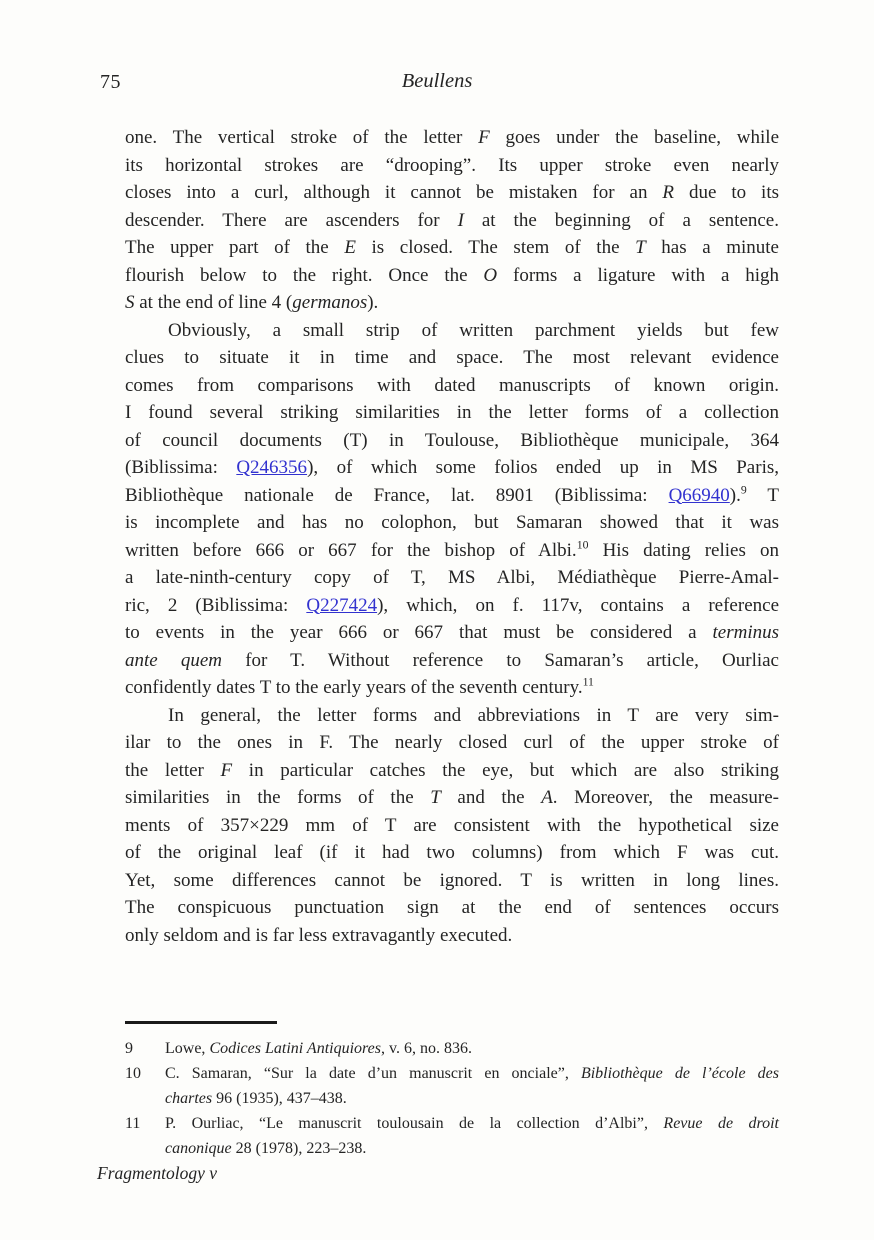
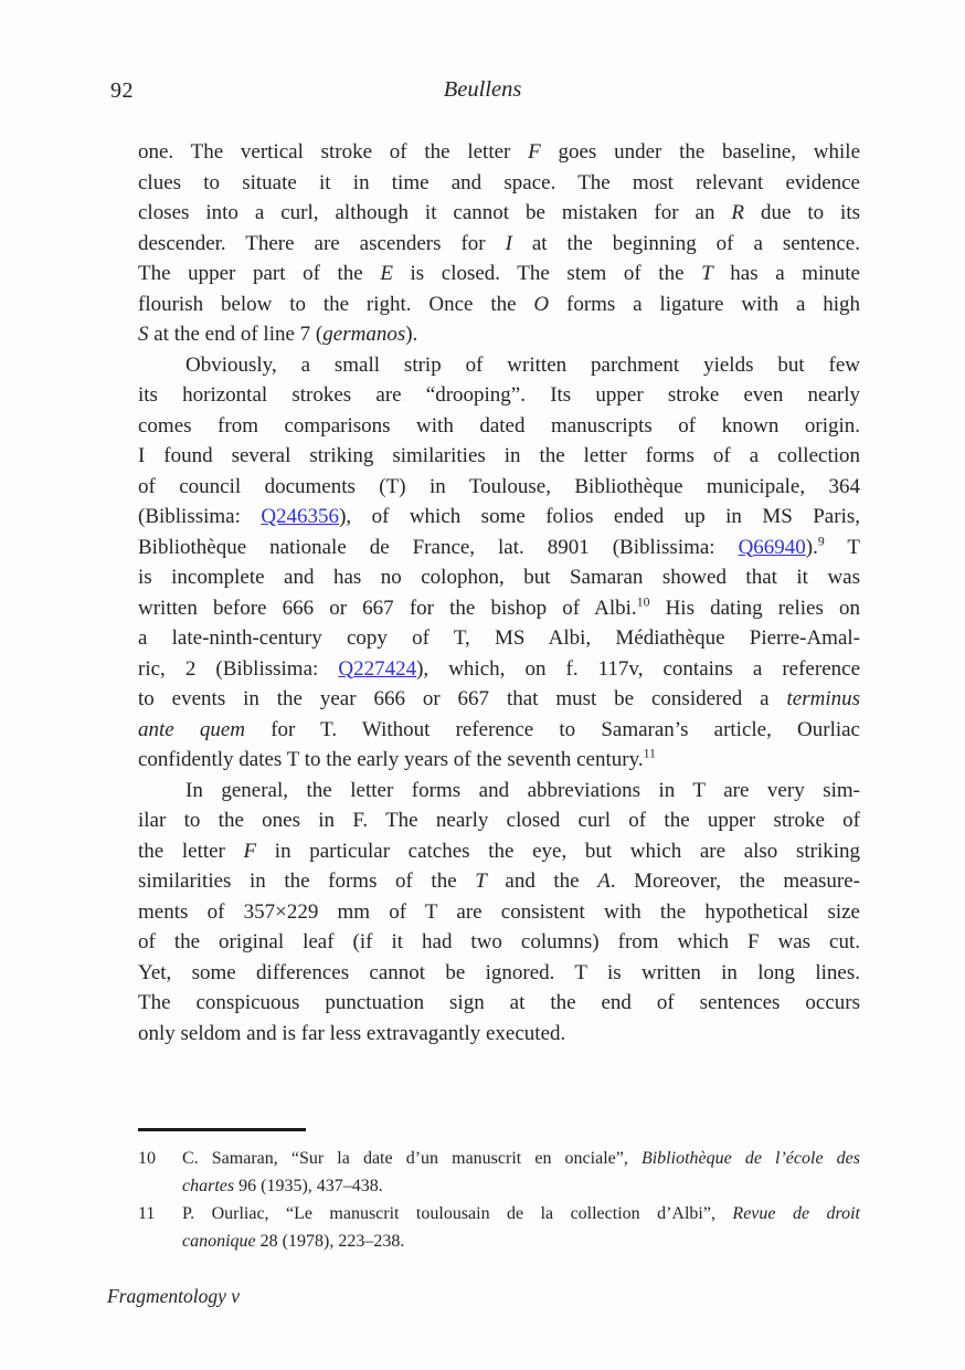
- 75
+ 92
  Beullens
  one. The vertical stroke of the letter F goes under the baseline, while
- its horizontal strokes are “drooping”. Its upper stroke even nearly
+ clues to situate it in time and space. The most relevant evidence
  closes into a curl, although it cannot be mistaken for an R due to its
  descender. There are ascenders for I at the beginning of a sentence.
  The upper part of the E is closed. The stem of the T has a minute
  flourish below to the right. Once the O forms a ligature with a high
- S at the end of line 4 (germanos).
+ S at the end of line 7 (germanos).
  Obviously, a small strip of written parchment yields but few
- clues to situate it in time and space. The most relevant evidence
+ its horizontal strokes are “drooping”. Its upper stroke even nearly
  comes from comparisons with dated manuscripts of known origin.
  I found several striking similarities in the letter forms of a collection
  of council documents (T) in Toulouse, Bibliothèque municipale, 364
  (Biblissima: Q246356), of which some folios ended up in MS Paris,
  Bibliothèque nationale de France, lat. 8901 (Biblissima: Q66940).9 T
  is incomplete and has no colophon, but Samaran showed that it was
  written before 666 or 667 for the bishop of Albi.10 His dating relies on
  a late-ninth-century copy of T, MS Albi, Médiathèque Pierre-Amal-
  ric, 2 (Biblissima: Q227424), which, on f. 117v, contains a reference
  to events in the year 666 or 667 that must be considered a terminus
  ante quem for T. Without reference to Samaran’s article, Ourliac
  confidently dates T to the early years of the seventh century.11
  In general, the letter forms and abbreviations in T are very sim-
  ilar to the ones in F. The nearly closed curl of the upper stroke of
  the letter F in particular catches the eye, but which are also striking
  similarities in the forms of the T and the A. Moreover, the measure-
  ments of 357×229 mm of T are consistent with the hypothetical size
  of the original leaf (if it had two columns) from which F was cut.
  Yet, some differences cannot be ignored. T is written in long lines.
  The conspicuous punctuation sign at the end of sentences occurs
  only seldom and is far less extravagantly executed.
- 9
- Lowe, Codices Latini Antiquiores, v. 6, no. 836.
  10
  C. Samaran, “Sur la date d’un manuscrit en onciale”, Bibliothèque de l’école des
  chartes 96 (1935), 437–438.
  11
  P. Ourliac, “Le manuscrit toulousain de la collection d’Albi”, Revue de droit
  canonique 28 (1978), 223–238.
  Fragmentology v
